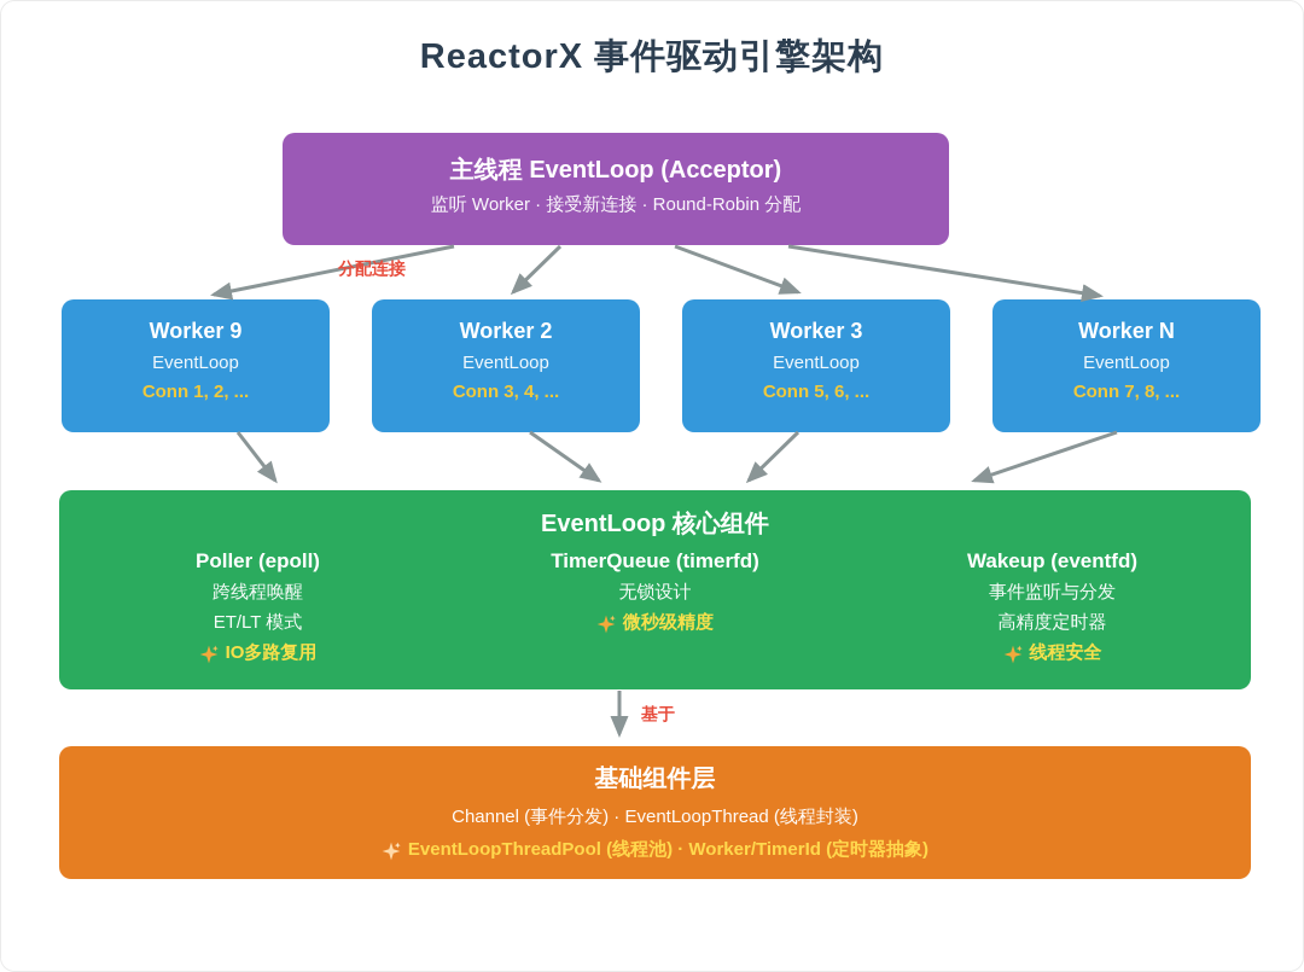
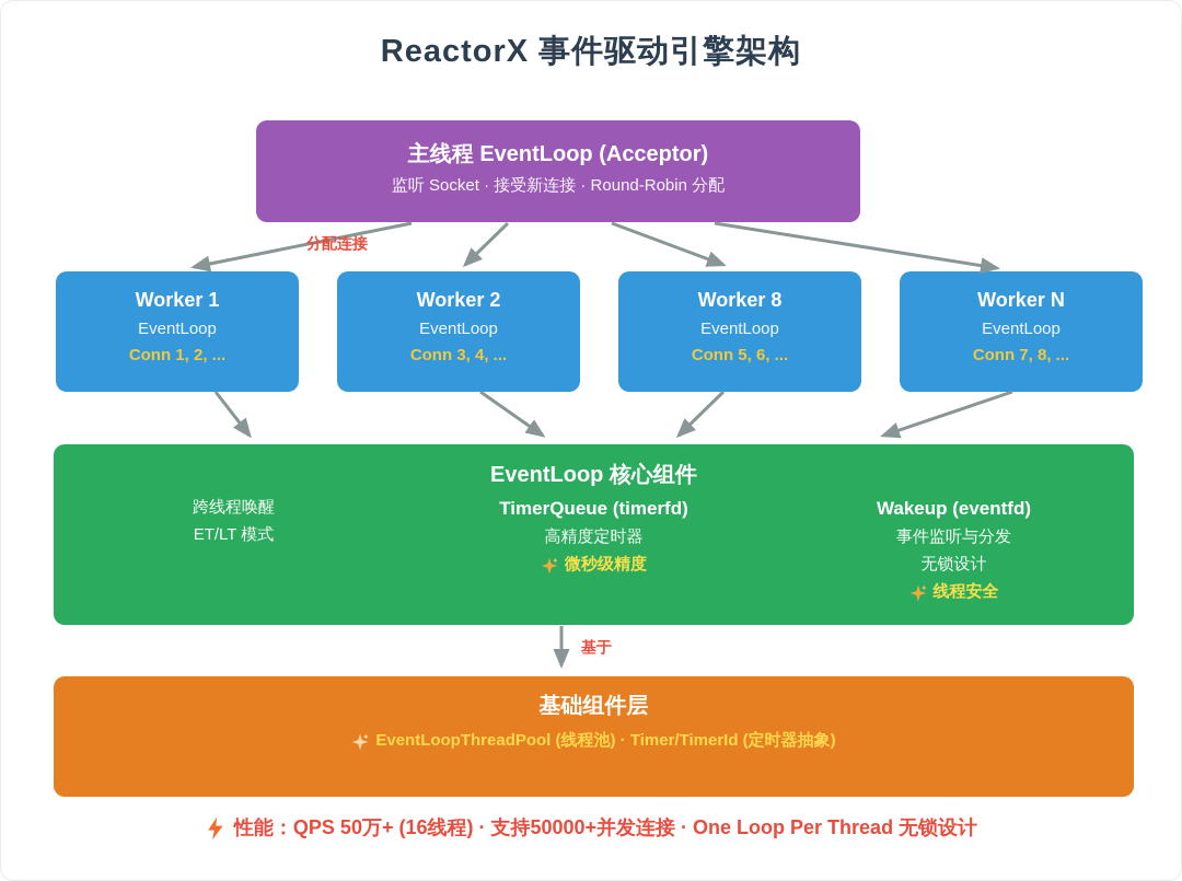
  ReactorX 事件驱动引擎架构
  主线程 EventLoop (Acceptor)
- 监听 Worker · 接受新连接 · Round-Robin 分配
+ 监听 Socket · 接受新连接 · Round-Robin 分配
  分配连接
- Worker 9
+ Worker 1
  EventLoop
  Conn 1, 2, ...
  Worker 2
  EventLoop
  Conn 3, 4, ...
- Worker 3
+ Worker 8
  EventLoop
  Conn 5, 6, ...
  Worker N
  EventLoop
  Conn 7, 8, ...
  EventLoop 核心组件
- Poller (epoll)
  跨线程唤醒
  ET/LT 模式
- IO多路复用
  TimerQueue (timerfd)
- 无锁设计
+ 高精度定时器
  微秒级精度
  Wakeup (eventfd)
  事件监听与分发
- 高精度定时器
+ 无锁设计
  线程安全
  基于
  基础组件层
- Channel (事件分发) · EventLoopThread (线程封装)
- EventLoopThreadPool (线程池) · Worker/TimerId (定时器抽象)
+ EventLoopThreadPool (线程池) · Timer/TimerId (定时器抽象)
+ 性能：QPS 50万+ (16线程) · 支持50000+并发连接 · One Loop Per Thread 无锁设计
